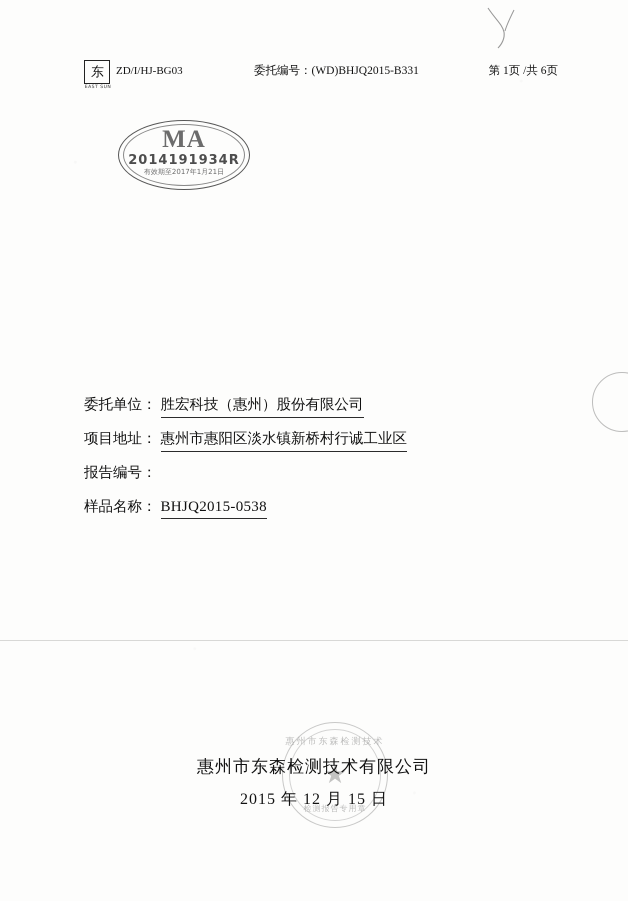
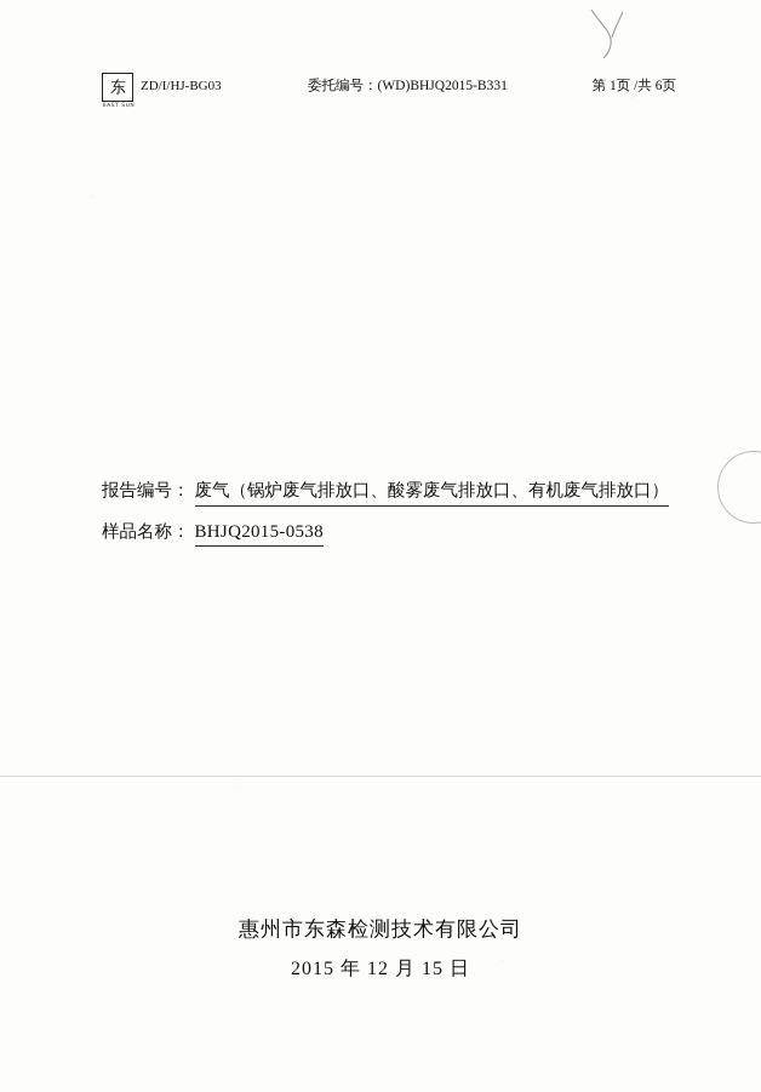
  东
  ZD/I/HJ-BG03
  委托编号：(WD)BHJQ2015-B331
  第 1页 /共 6页
- MA
- 2014191934R
- 有效期至2017年1月21日
- 委托单位：
- 胜宏科技（惠州）股份有限公司
- 项目地址：
- 惠州市惠阳区淡水镇新桥村行诚工业区
  报告编号：
+ 废气（锅炉废气排放口、酸雾废气排放口、有机废气排放口）
  样品名称：
  BHJQ2015-0538
- 惠州市东森检测技术
- ★
- 检测报告专用章
  惠州市东森检测技术有限公司
  2015 年 12 月 15 日
